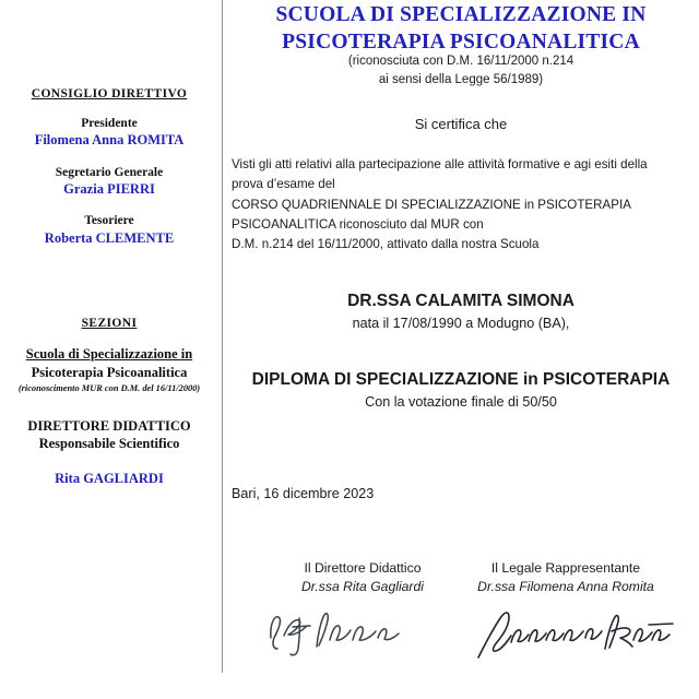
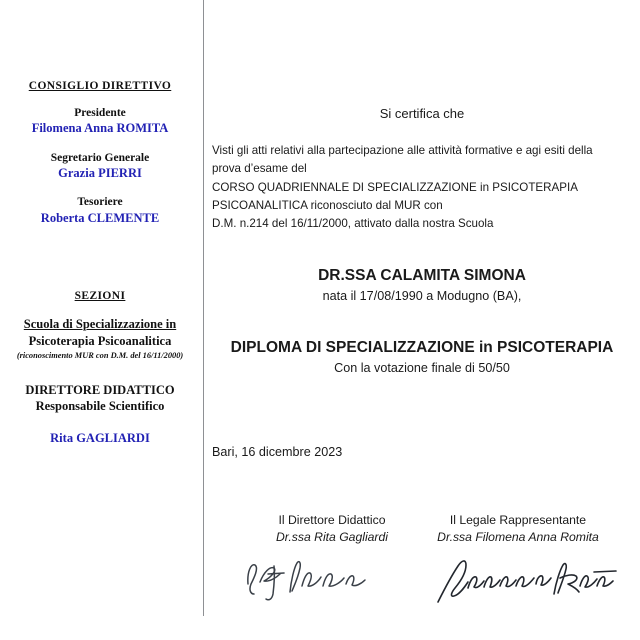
  CONSIGLIO DIRETTIVO
  Presidente
  Filomena Anna ROMITA
  Segretario Generale
  Grazia PIERRI
  Tesoriere
  Roberta CLEMENTE
  SEZIONI
  Scuola di Specializzazione in
  Psicoterapia Psicoanalitica
  (riconoscimento MUR con D.M. del 16/11/2000)
  DIRETTORE DIDATTICO
  Responsabile Scientifico
  Rita GAGLIARDI
- SCUOLA DI SPECIALIZZAZIONE IN
- PSICOTERAPIA PSICOANALITICA
- (riconosciuta con D.M. 16/11/2000 n.214
- ai sensi della Legge 56/1989)
  Si certifica che
  Visti gli atti relativi alla partecipazione alle attività formative e agi esiti della
  prova d’esame del
  CORSO QUADRIENNALE DI SPECIALIZZAZIONE in PSICOTERAPIA
  PSICOANALITICA riconosciuto dal MUR con
  D.M. n.214 del 16/11/2000, attivato dalla nostra Scuola
  DR.SSA CALAMITA SIMONA
  nata il 17/08/1990 a Modugno (BA),
  DIPLOMA DI SPECIALIZZAZIONE in PSICOTERAPIA
  Con la votazione finale di 50/50
  Bari, 16 dicembre 2023
  Il Direttore Didattico
  Dr.ssa Rita Gagliardi
  Il Legale Rappresentante
  Dr.ssa Filomena Anna Romita
